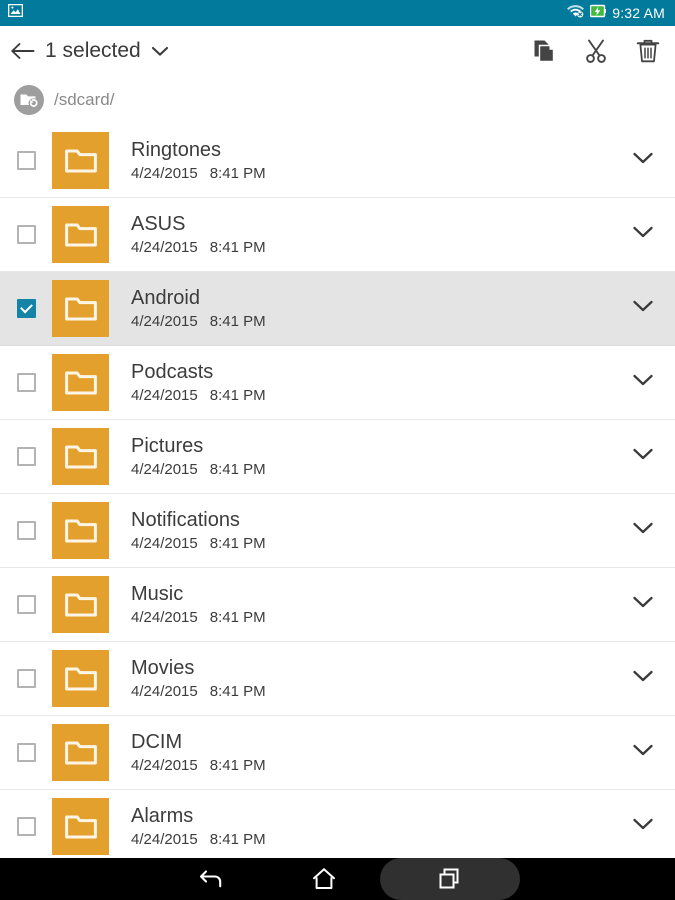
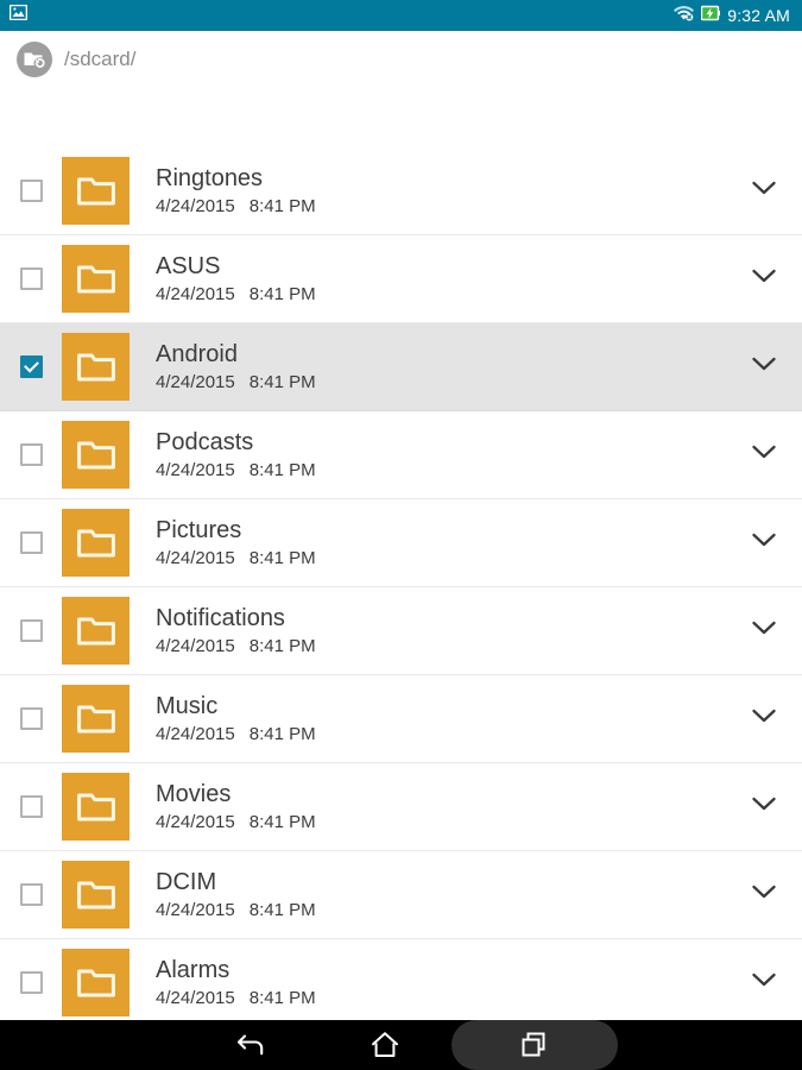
  9:32 AM
- 1 selected
  /sdcard/
  Ringtones
  4/24/2015 8:41 PM
  ASUS
  4/24/2015 8:41 PM
  Android
  4/24/2015 8:41 PM
  Podcasts
  4/24/2015 8:41 PM
  Pictures
  4/24/2015 8:41 PM
  Notifications
  4/24/2015 8:41 PM
  Music
  4/24/2015 8:41 PM
  Movies
  4/24/2015 8:41 PM
  DCIM
  4/24/2015 8:41 PM
  Alarms
  4/24/2015 8:41 PM
